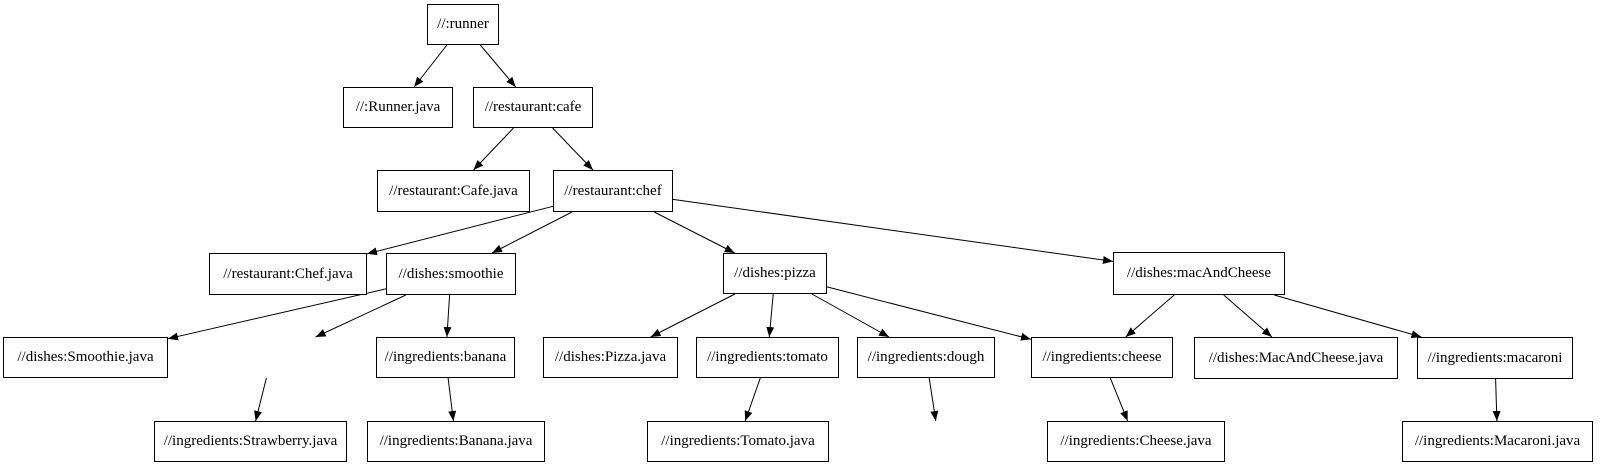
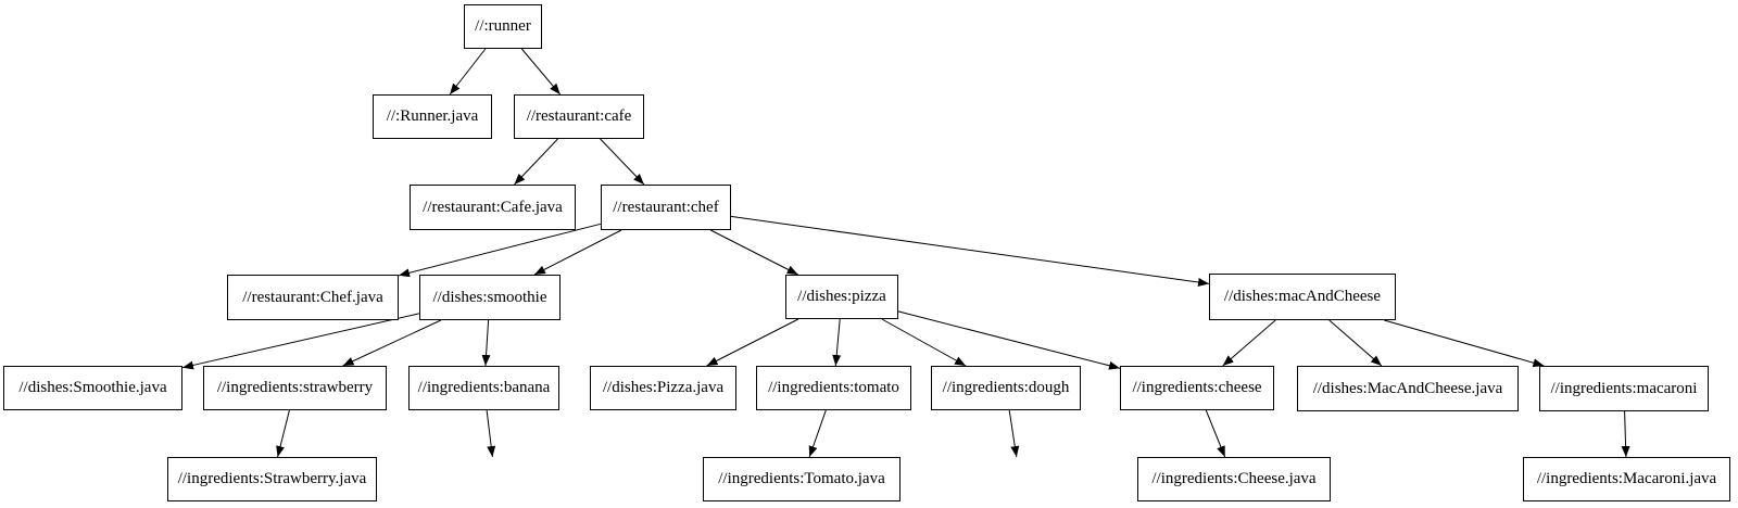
  //:runner
  //:Runner.java
  //restaurant:cafe
  //restaurant:Cafe.java
  //restaurant:chef
  //restaurant:Chef.java
  //dishes:smoothie
  //dishes:pizza
  //dishes:macAndCheese
  //dishes:Smoothie.java
+ //ingredients:strawberry
  //ingredients:banana
  //dishes:Pizza.java
  //ingredients:tomato
  //ingredients:dough
  //ingredients:cheese
  //dishes:MacAndCheese.java
  //ingredients:macaroni
  //ingredients:Strawberry.java
- //ingredients:Banana.java
  //ingredients:Tomato.java
  //ingredients:Cheese.java
  //ingredients:Macaroni.java
